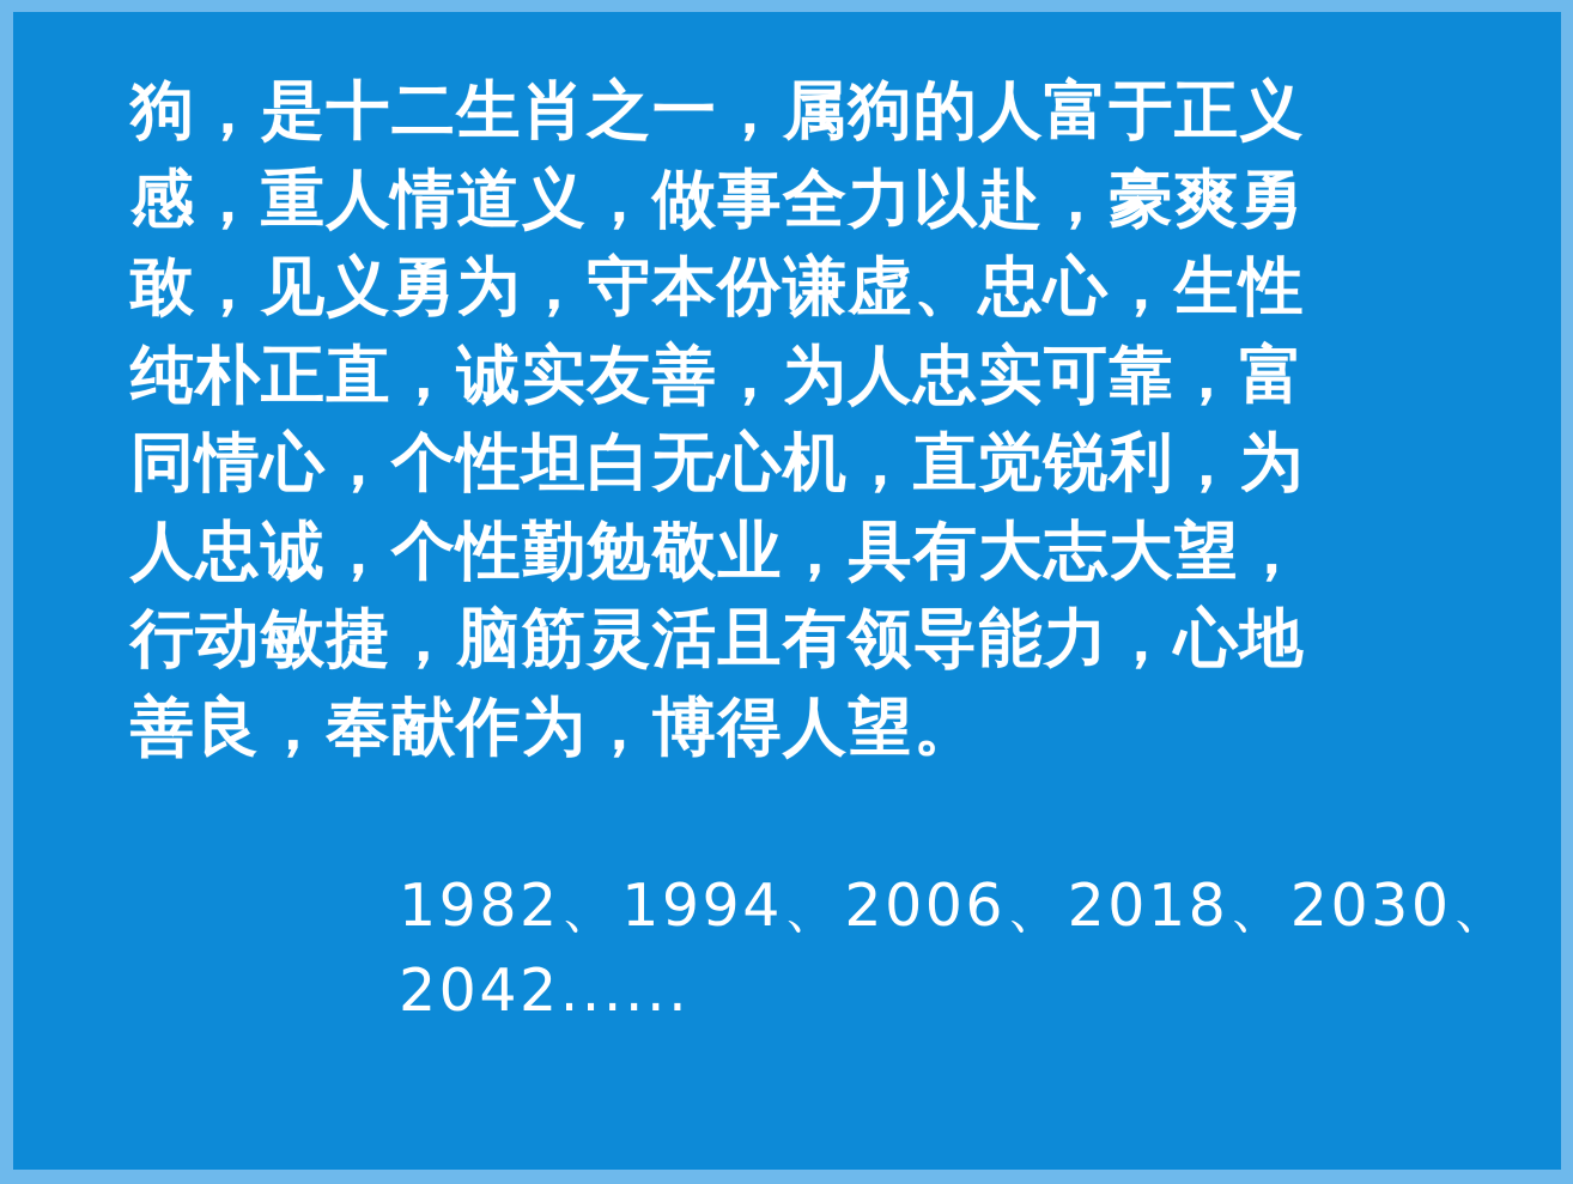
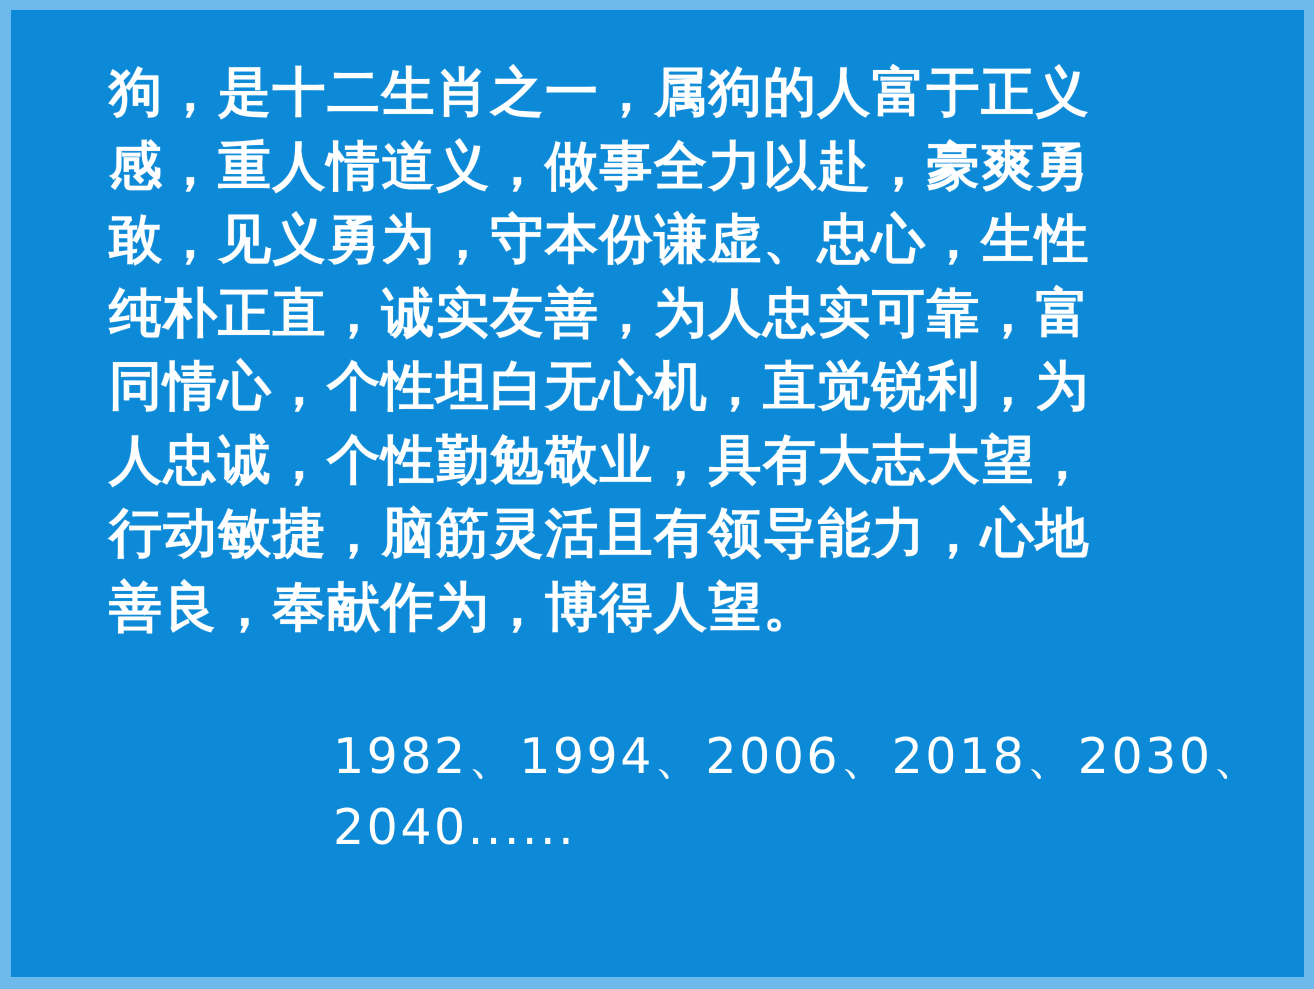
  狗，是十二生肖之一，属狗的人富于正义
  感，重人情道义，做事全力以赴，豪爽勇
  敢，见义勇为，守本份谦虚、忠心，生性
  纯朴正直，诚实友善，为人忠实可靠，富
  同情心，个性坦白无心机，直觉锐利，为
  人忠诚，个性勤勉敬业，具有大志大望，
  行动敏捷，脑筋灵活且有领导能力，心地
  善良，奉献作为，博得人望。
  1982、1994、2006、2018、2030、
- 2042......
+ 2040......
